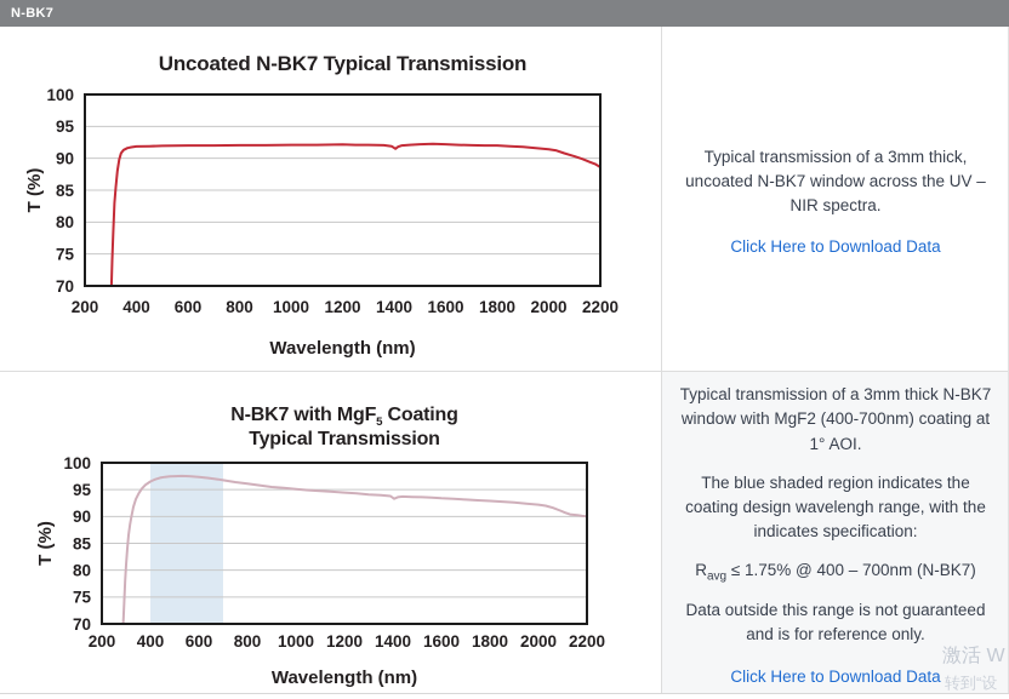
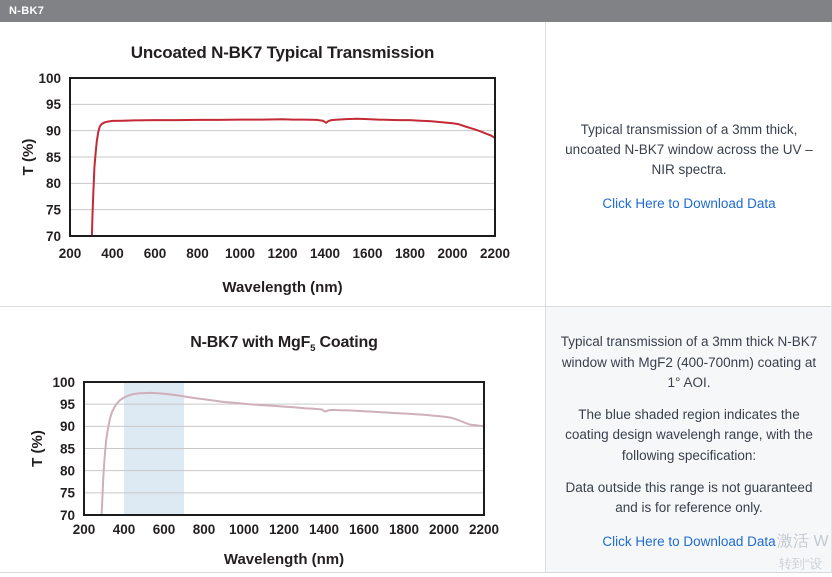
  N-BK7
  70
  75
  80
  85
  90
  95
  100
  200
  400
  600
  800
  1000
  1200
  1400
  1600
  1800
  2000
  2200
  Uncoated N-BK7 Typical Transmission
  Wavelength (nm)
  Typical transmission of a 3mm thick, uncoated N-BK7 window across the UV – NIR spectra.
  Click Here to Download Data
  70
  75
  80
  85
  90
  95
  100
  200
  400
  600
  800
  1000
  1200
  1400
  1600
  1800
  2000
  2200
  N-BK7 with MgF5 Coating
- Typical Transmission
  Wavelength (nm)
  Typical transmission of a 3mm thick N-BK7 window with MgF2 (400-700nm) coating at 1° AOI.
- The blue shaded region indicates the coating design wavelengh range, with the indicates specification:
+ The blue shaded region indicates the coating design wavelengh range, with the following specification:
- Ravg ≤ 1.75% @ 400 – 700nm (N-BK7)
  Data outside this range is not guaranteed and is for reference only.
  Click Here to Download Data
  激活 W
  转到“设
